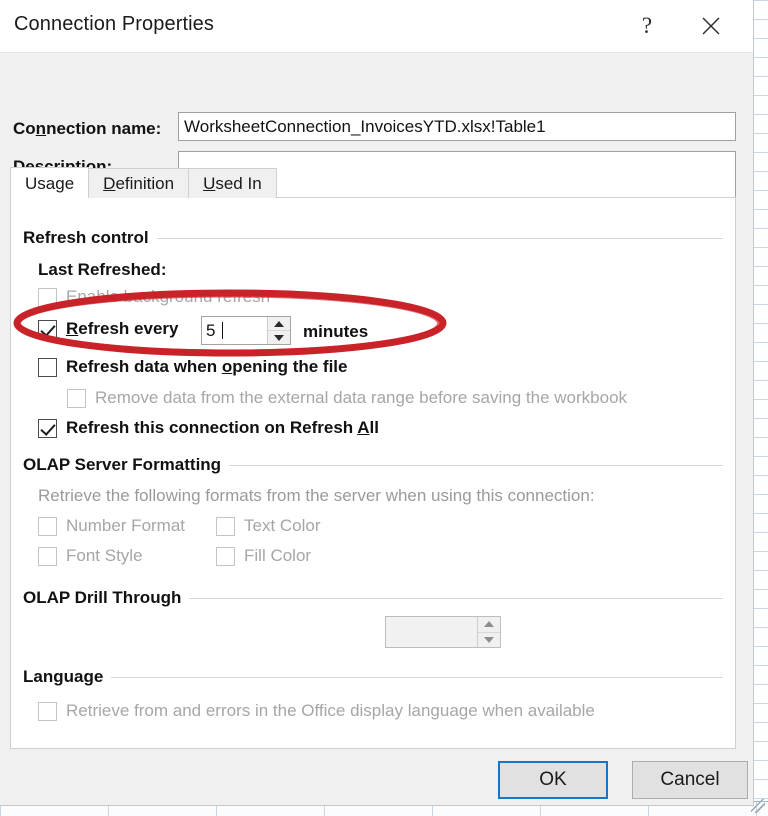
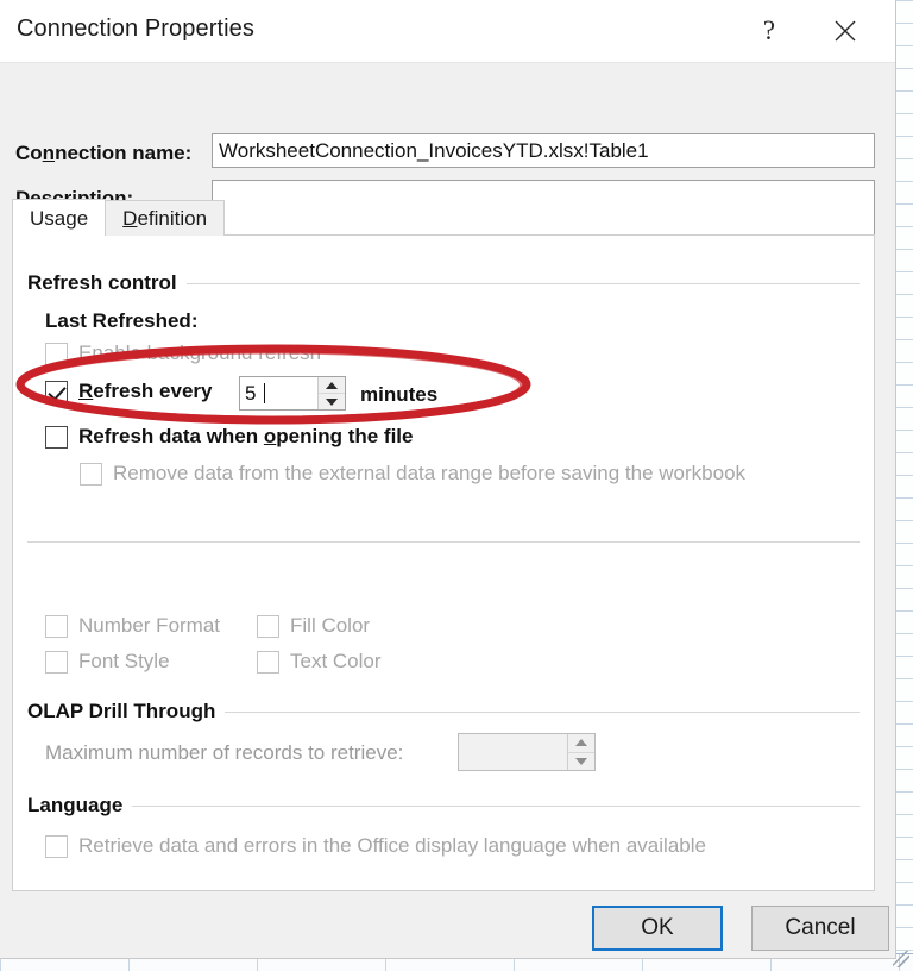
  Connection Properties
  ?
  Connection name:
  WorksheetConnection_InvoicesYTD.xlsx!Table1
  Usage
  Definition
- Used In
  Refresh control
  Last Refreshed:
  Refresh every
  5
  minutes
  Refresh data when opening the file
  Remove data from the external data range before saving the workbook
- Refresh this connection on Refresh All
- OLAP Server Formatting
- Retrieve the following formats from the server when using this connection:
  Number Format
- Text Color
+ Fill Color
  Font Style
- Fill Color
+ Text Color
  OLAP Drill Through
+ Maximum number of records to retrieve:
  Language
- Retrieve from and errors in the Office display language when available
+ Retrieve data and errors in the Office display language when available
  OK
  Cancel
